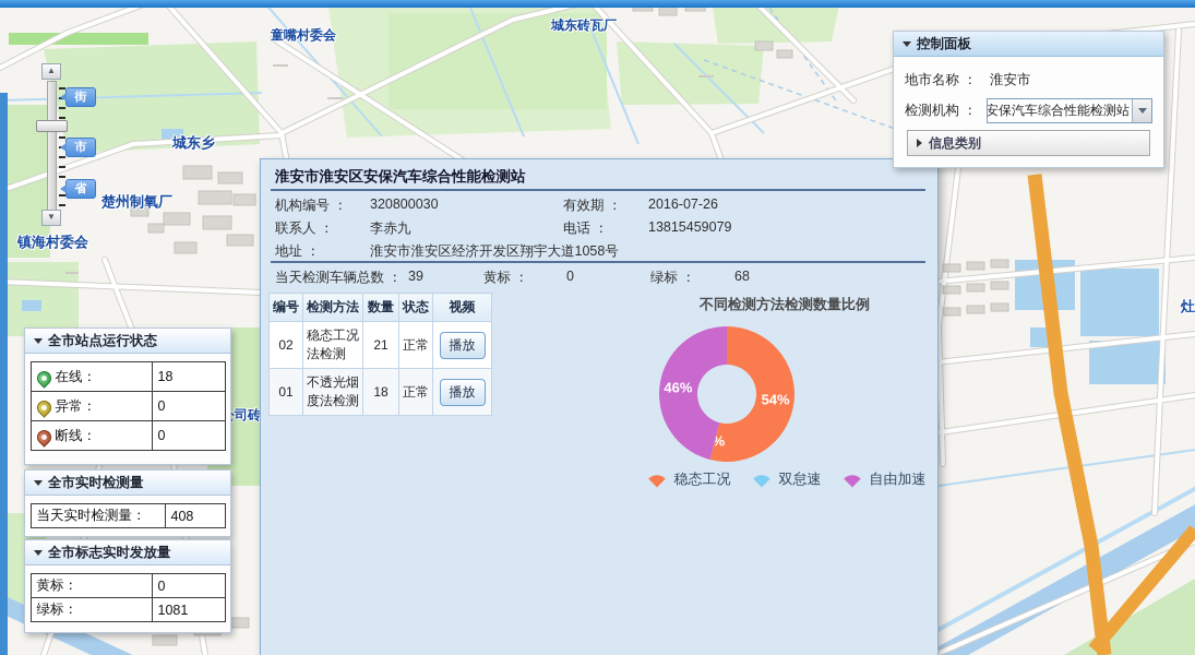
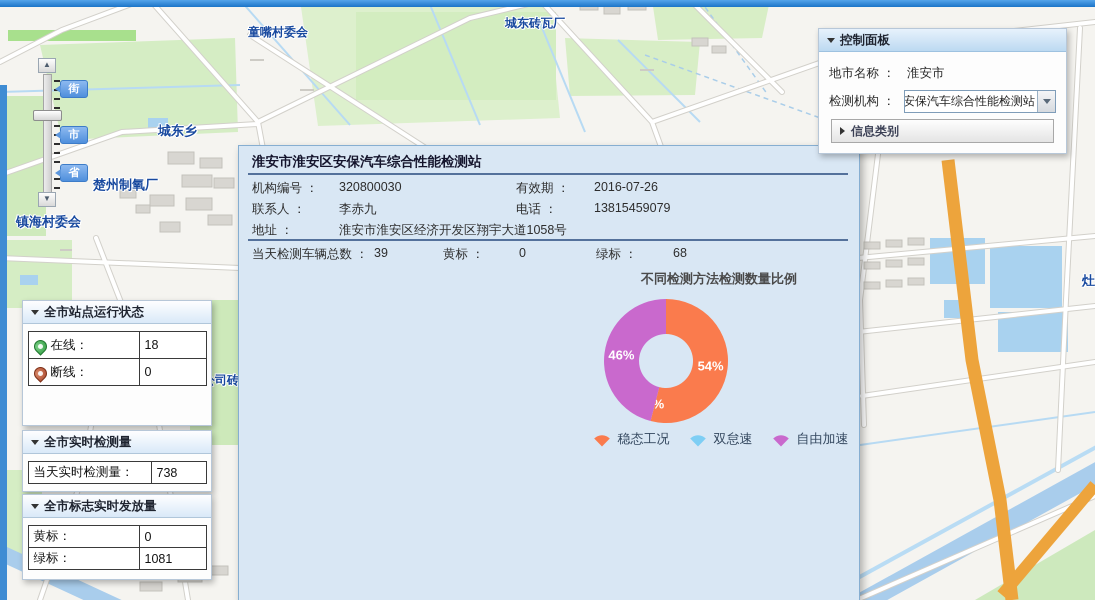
  童嘴村委会
  城东砖瓦厂
  城东乡
  楚州制氧厂
  镇海村委会
  灶
  ▲
  街
  市
  省
  ▼
  全市站点运行状态
  在线：	18
- 异常：	0
  断线：	0
  全市实时检测量
- 当天实时检测量：	408
+ 当天实时检测量：	738
  全市标志实时发放量
  黄标：	0
  绿标：	1081
  淮安市淮安区安保汽车综合性能检测站
  机构编号 ：
  320800030
  有效期 ：
  2016-07-26
  联系人 ：
  李赤九
  电话 ：
  13815459079
  地址 ：
  淮安市淮安区经济开发区翔宇大道1058号
  当天检测车辆总数 ：
  39
  黄标 ：
  0
  绿标 ：
  68
- 编号	检测方法	数量	状态	视频
- 02	稳态工况法检测	21	正常	播放
- 01	不透光烟度法检测	18	正常	播放
  不同检测方法检测数量比例
  54%
  46%
  稳态工况
  双怠速
  自由加速
  控制面板
  地市名称 ：
  淮安市
  检测机构 ：
  安保汽车综合性能检测站
  信息类别
